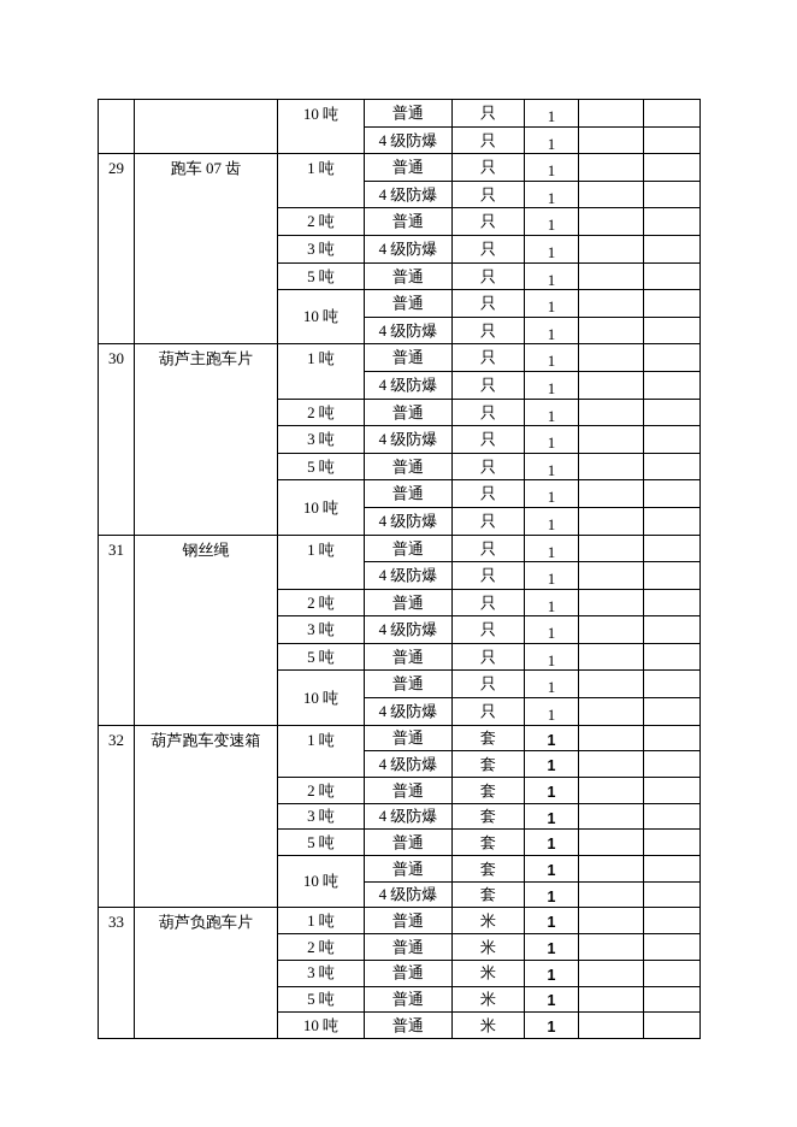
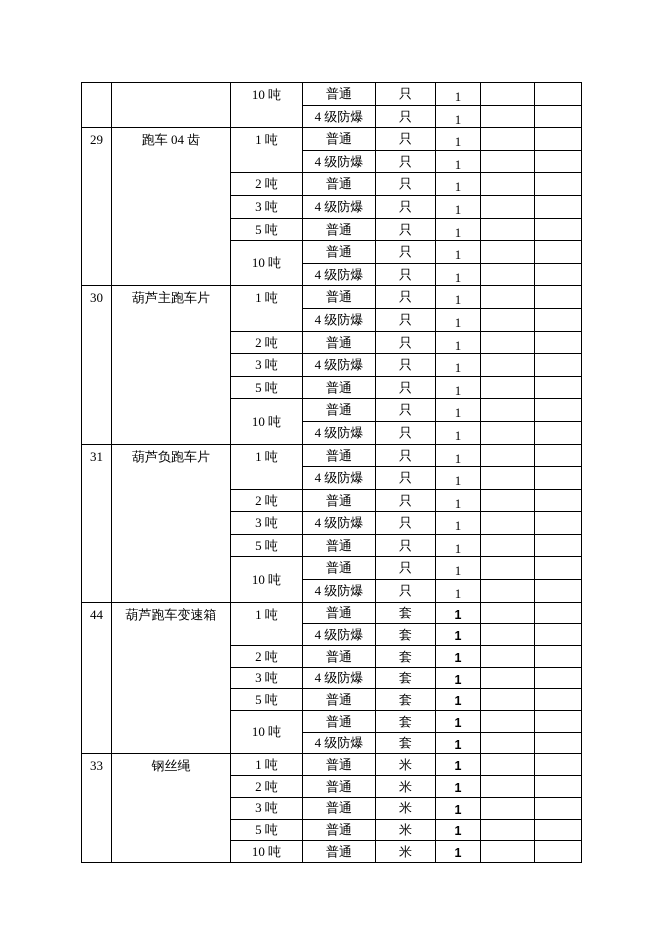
  		10 吨	普通	只	1
  4 级防爆	只	1
- 29	跑车 07 齿	1 吨	普通	只	1
+ 29	跑车 04 齿	1 吨	普通	只	1
  4 级防爆	只	1
  2 吨	普通	只	1
  3 吨	4 级防爆	只	1
  5 吨	普通	只	1
  10 吨	普通	只	1
  4 级防爆	只	1
  30	葫芦主跑车片	1 吨	普通	只	1
  4 级防爆	只	1
  2 吨	普通	只	1
  3 吨	4 级防爆	只	1
  5 吨	普通	只	1
  10 吨	普通	只	1
  4 级防爆	只	1
- 31	钢丝绳	1 吨	普通	只	1
+ 31	葫芦负跑车片	1 吨	普通	只	1
  4 级防爆	只	1
  2 吨	普通	只	1
  3 吨	4 级防爆	只	1
  5 吨	普通	只	1
  10 吨	普通	只	1
  4 级防爆	只	1
- 32	葫芦跑车变速箱	1 吨	普通	套	1
+ 44	葫芦跑车变速箱	1 吨	普通	套	1
  4 级防爆	套	1
  2 吨	普通	套	1
  3 吨	4 级防爆	套	1
  5 吨	普通	套	1
  10 吨	普通	套	1
  4 级防爆	套	1
- 33	葫芦负跑车片	1 吨	普通	米	1
+ 33	钢丝绳	1 吨	普通	米	1
  2 吨	普通	米	1
  3 吨	普通	米	1
  5 吨	普通	米	1
  10 吨	普通	米	1
